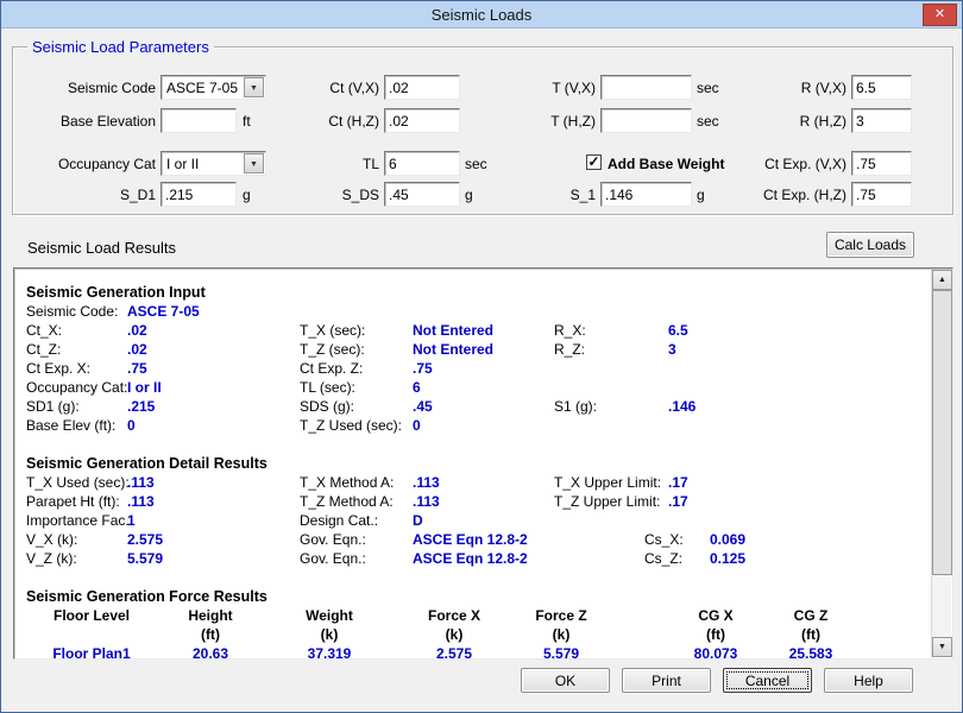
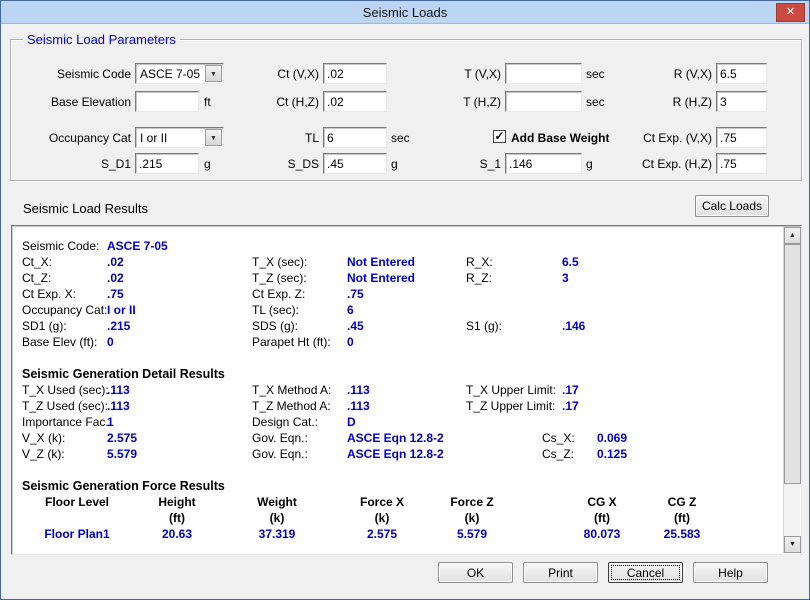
  Seismic Loads
  ✕
  Seismic Load Parameters
  Seismic Code
  ASCE 7-05
  Ct (V,X)
  .02
  T (V,X)
  sec
  R (V,X)
  6.5
  Base Elevation
  ft
  Ct (H,Z)
  .02
  T (H,Z)
  sec
  R (H,Z)
  3
  Occupancy Cat
  I or II
  TL
  6
  sec
  ✓
  Add Base Weight
  Ct Exp. (V,X)
  .75
  S_D1
  .215
  g
  S_DS
  .45
  g
  S_1
  .146
  g
  Ct Exp. (H,Z)
  .75
  Seismic Load Results
  Calc Loads
- Seismic Generation Input
  Seismic Code:
  ASCE 7-05
  Ct_X:
  .02
  T_X (sec):
  Not Entered
  R_X:
  6.5
  Ct_Z:
  .02
  T_Z (sec):
  Not Entered
  R_Z:
  3
  Ct Exp. X:
  .75
  Ct Exp. Z:
  .75
  Occupancy Cat:
  I or II
  TL (sec):
  6
  SD1 (g):
  .215
  SDS (g):
  .45
  S1 (g):
  .146
  Base Elev (ft):
  0
- T_Z Used (sec):
+ Parapet Ht (ft):
  0
  Seismic Generation Detail Results
  T_X Used (sec):
  .113
  T_X Method A:
  .113
  T_X Upper Limit:
  .17
- Parapet Ht (ft):
+ T_Z Used (sec):
  .113
  T_Z Method A:
  .113
  T_Z Upper Limit:
  .17
  Importance Fac.:
  1
  Design Cat.:
  D
  V_X (k):
  2.575
  Gov. Eqn.:
  ASCE Eqn 12.8-2
  Cs_X:
  0.069
  V_Z (k):
  5.579
  Gov. Eqn.:
  ASCE Eqn 12.8-2
  Cs_Z:
  0.125
  Seismic Generation Force Results
  Floor Level
  Height
  Weight
  Force X
  Force Z
  CG X
  CG Z
  (ft)
  (k)
  (k)
  (k)
  (ft)
  (ft)
  Floor Plan1
  20.63
  37.319
  2.575
  5.579
  80.073
  25.583
  OK
  Print
  Cancel
  Help
